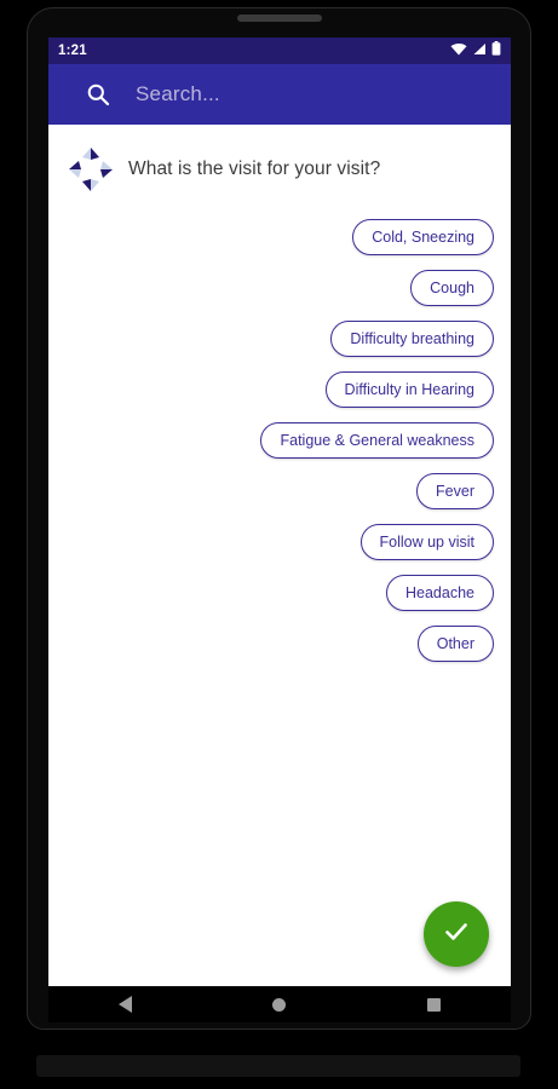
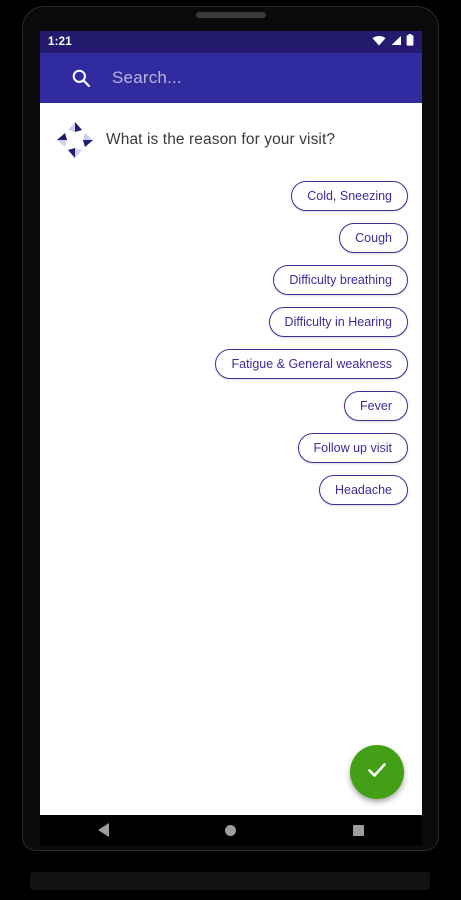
  1:21
  Search...
- What is the visit for your visit?
+ What is the reason for your visit?
  Cold, Sneezing
  Cough
  Difficulty breathing
  Difficulty in Hearing
  Fatigue & General weakness
  Fever
  Follow up visit
  Headache
- Other
